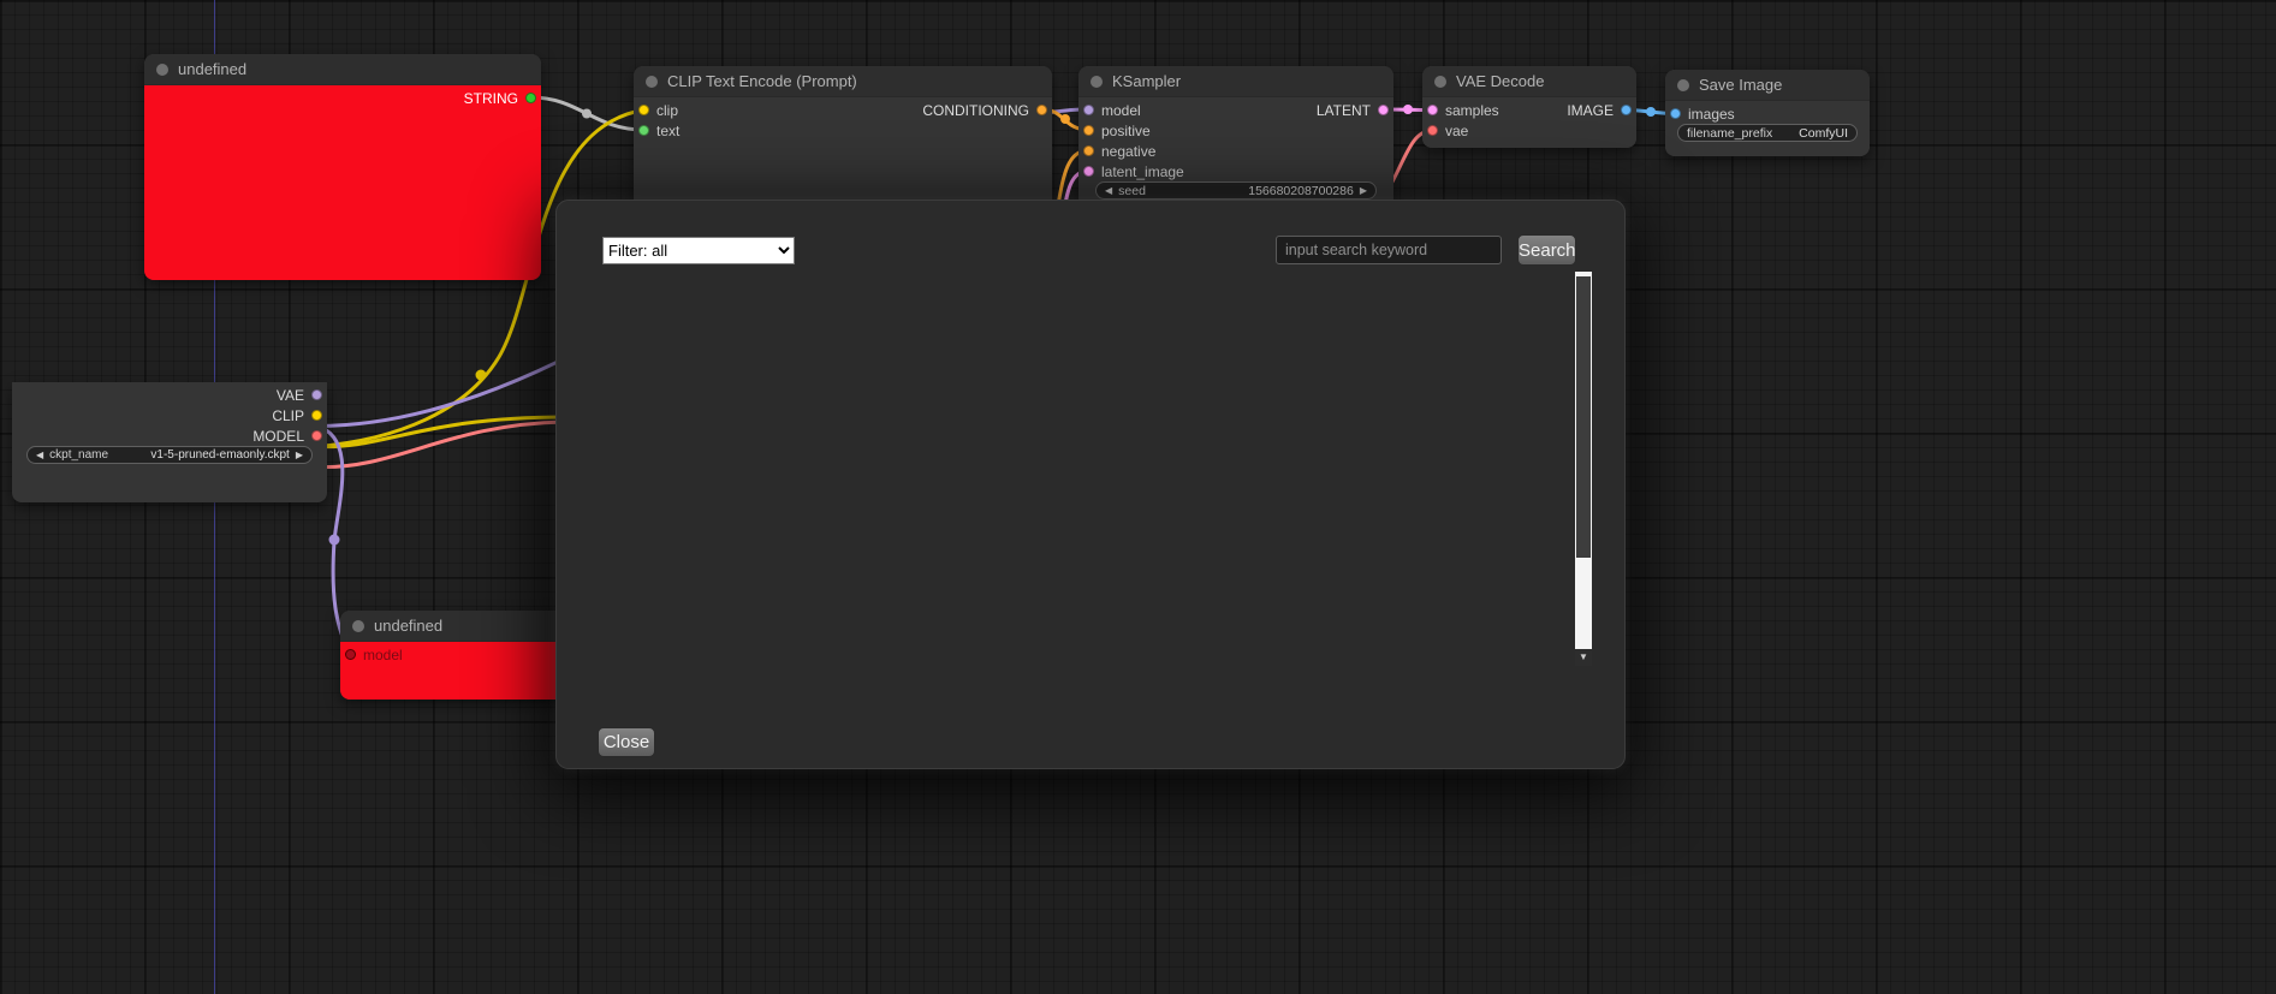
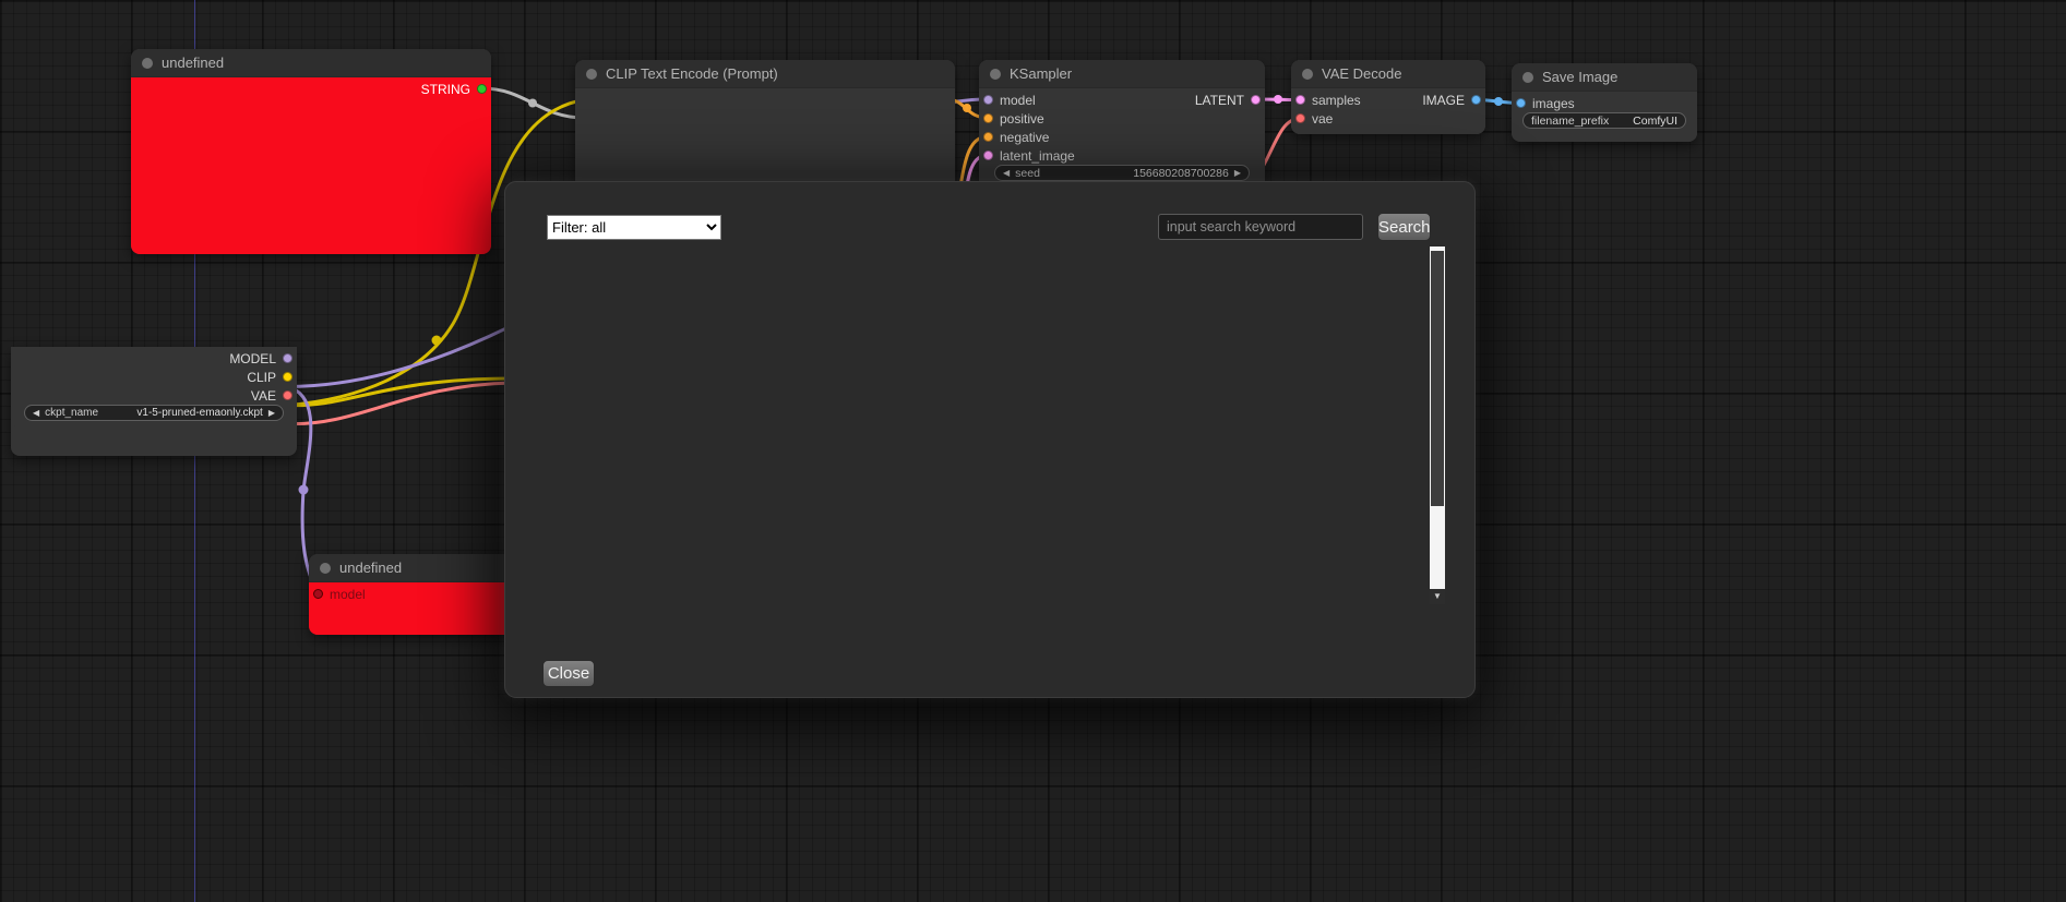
  undefined
  STRING
  CLIP Text Encode (Prompt)
- clip
- text
- CONDITIONING
  KSampler
  model
  positive
  negative
  latent_image
  LATENT
  ◀
  seed
  156680208700286
  ▶
  VAE Decode
  samples
  vae
  IMAGE
  Save Image
  images
  filename_prefix
  ComfyUI
- VAE
+ MODEL
  CLIP
- MODEL
+ VAE
  ◀
  ckpt_name
  v1-5-pruned-emaonly.ckpt
  ▶
  undefined
  model
  Filter: all
  input search keyword
  Search
  ▼
  Close
